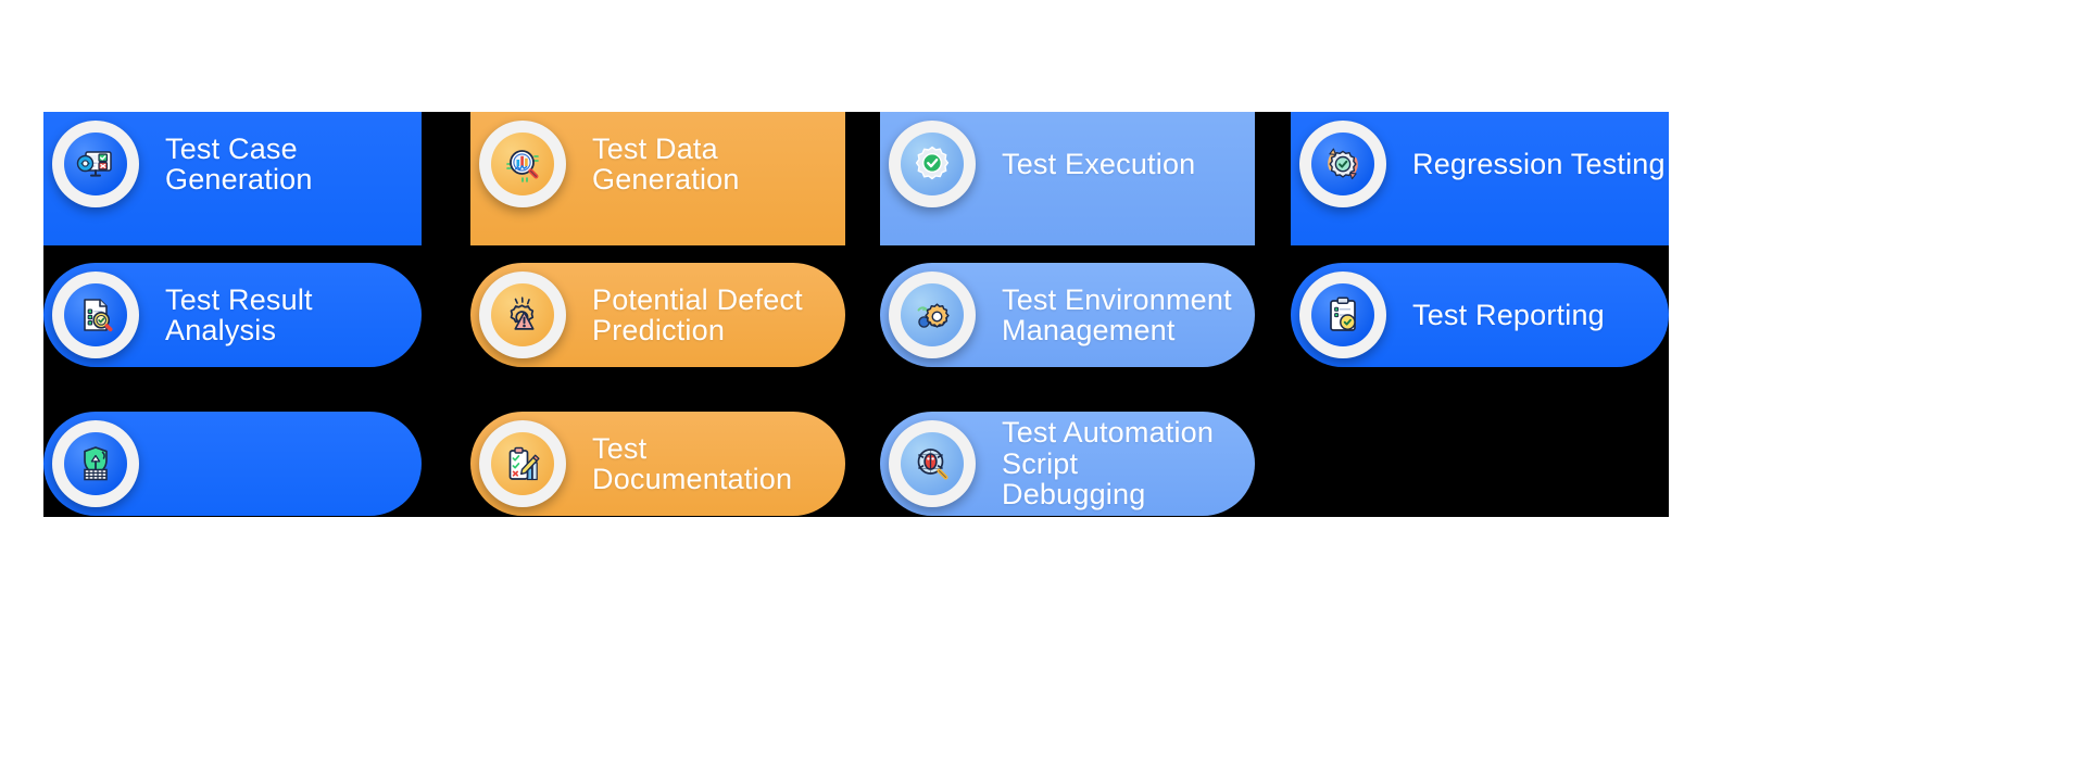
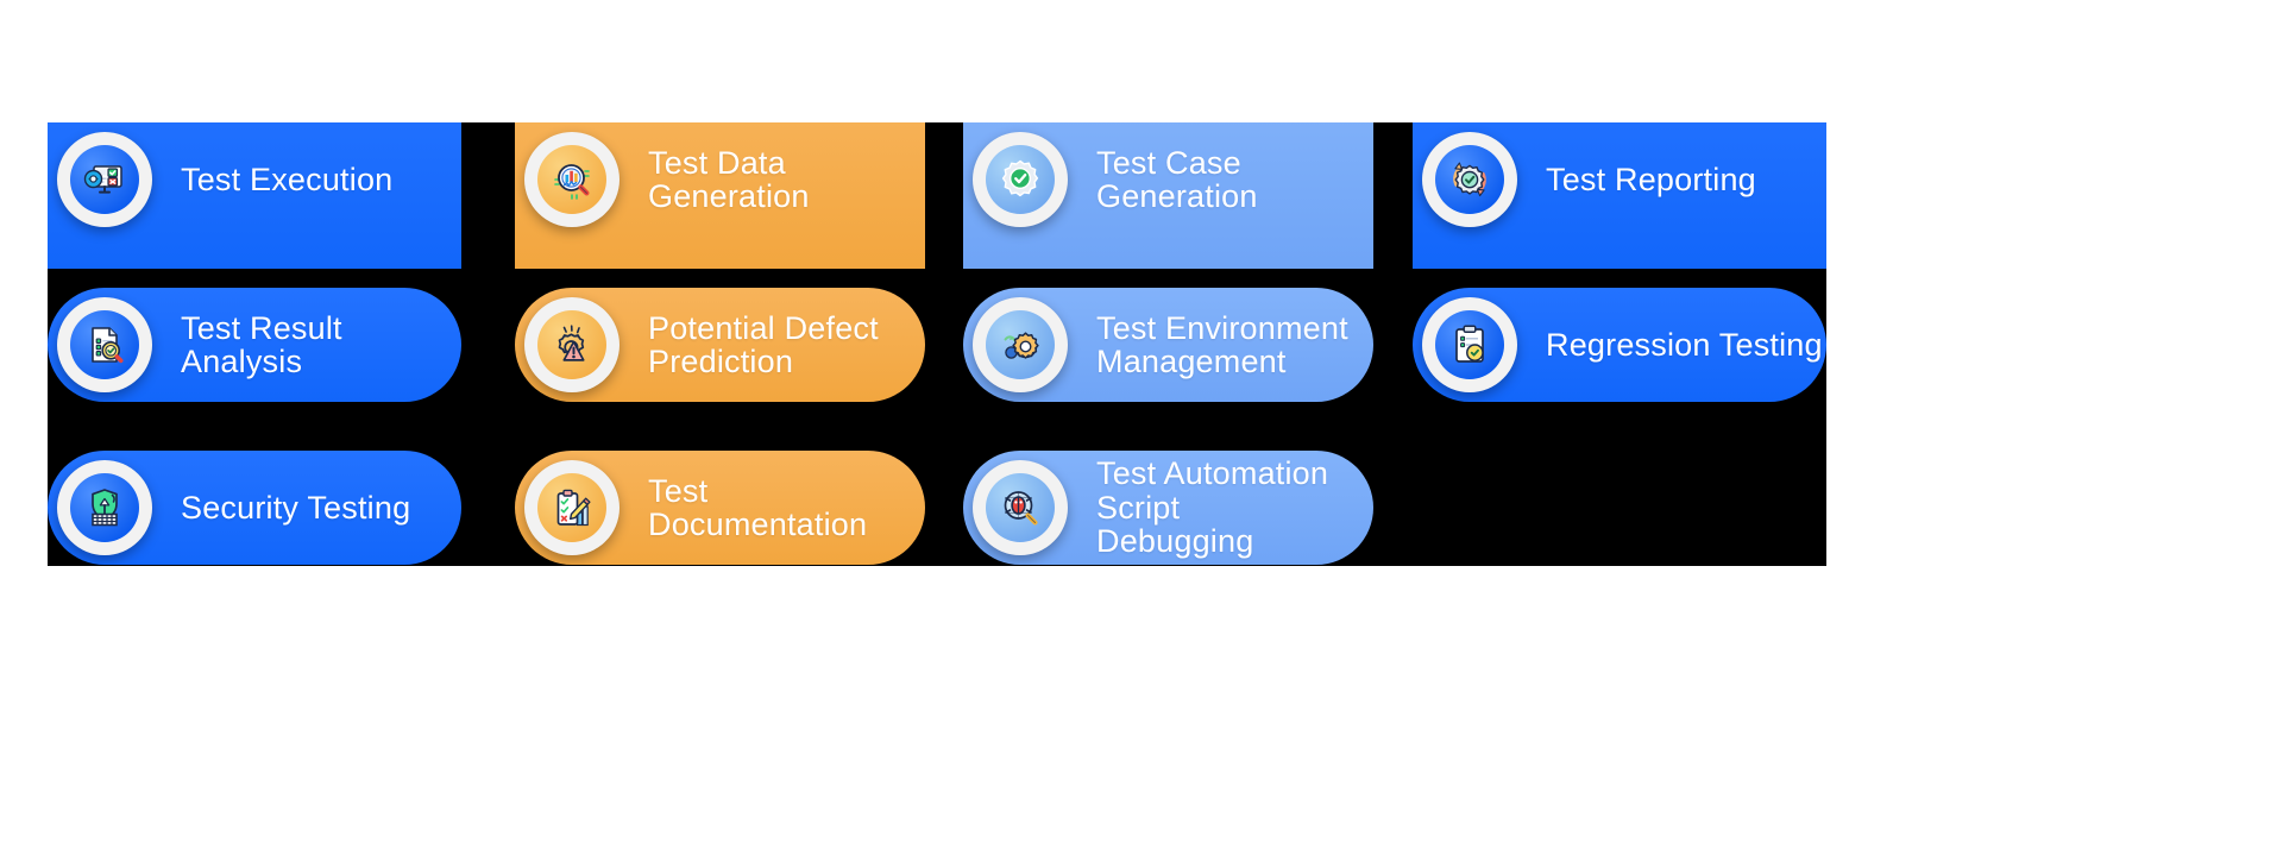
- Test Case Generation
+ Test Execution
  Test Data Generation
- Test Execution
+ Test Case Generation
- Regression Testing
+ Test Reporting
  Test Result Analysis
  Potential Defect
  Prediction
  Test Environment
  Management
- Test Reporting
+ Regression Testing
+ Security Testing
  Test Documentation
  Test Automation Script
  Debugging
